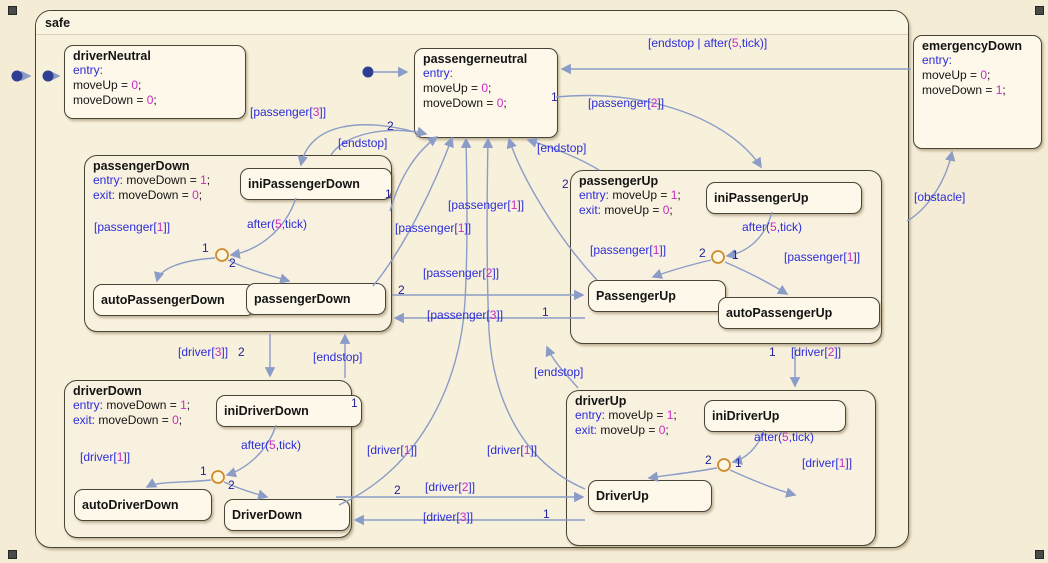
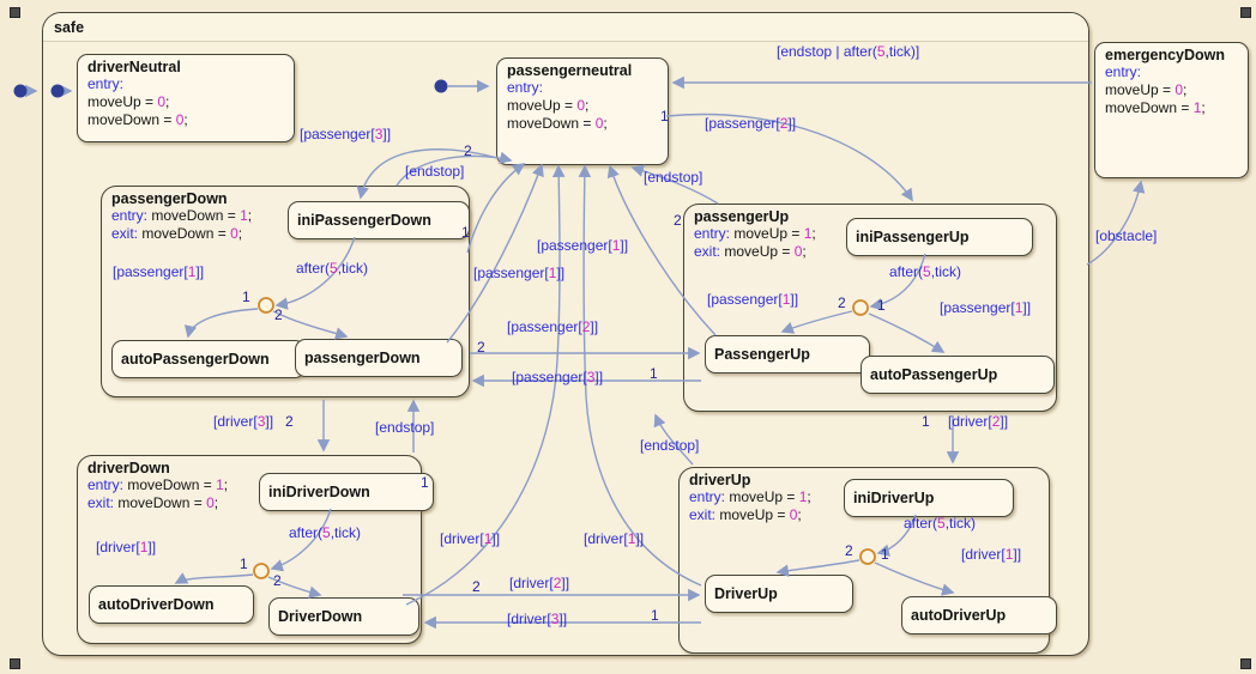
  safe
  emergencyDown
  entry:
  moveUp = 0;
  moveDown = 1;
  driverNeutral
  entry:
  moveUp = 0;
  moveDown = 0;
  passengerneutral
  entry:
  moveUp = 0;
  moveDown = 0;
  passengerDown
  entry: moveDown = 1;
  exit: moveDown = 0;
  passengerUp
  entry: moveUp = 1;
  exit: moveUp = 0;
  driverDown
  entry: moveDown = 1;
  exit: moveDown = 0;
  driverUp
  entry: moveUp = 1;
  exit: moveUp = 0;
  iniPassengerDown
  autoPassengerDown
  passengerDown
  iniPassengerUp
  PassengerUp
  autoPassengerUp
  iniDriverDown
  autoDriverDown
  DriverDown
  iniDriverUp
  DriverUp
+ autoDriverUp
  [passenger[3]]
  [endstop]
  [endstop]
  [passenger[2]]
  [endstop | after(5,tick)]
  [passenger[1]]
  [passenger[1]]
  [passenger[2]]
  [passenger[3]]
  [driver[3]]
  [endstop]
  [endstop]
  [driver[2]]
  [driver[1]]
  [driver[1]]
  [driver[2]]
  [driver[3]]
  [obstacle]
  [passenger[1]]
  after(5,tick)
  [passenger[1]]
  after(5,tick)
  [passenger[1]]
  [driver[1]]
  after(5,tick)
  after(5,tick)
  [driver[1]]
  2
  1
  1
  2
  2
  1
  2
  1
  1
  2
  1
  1
  2
  2
  1
  1
  2
  2
  1
